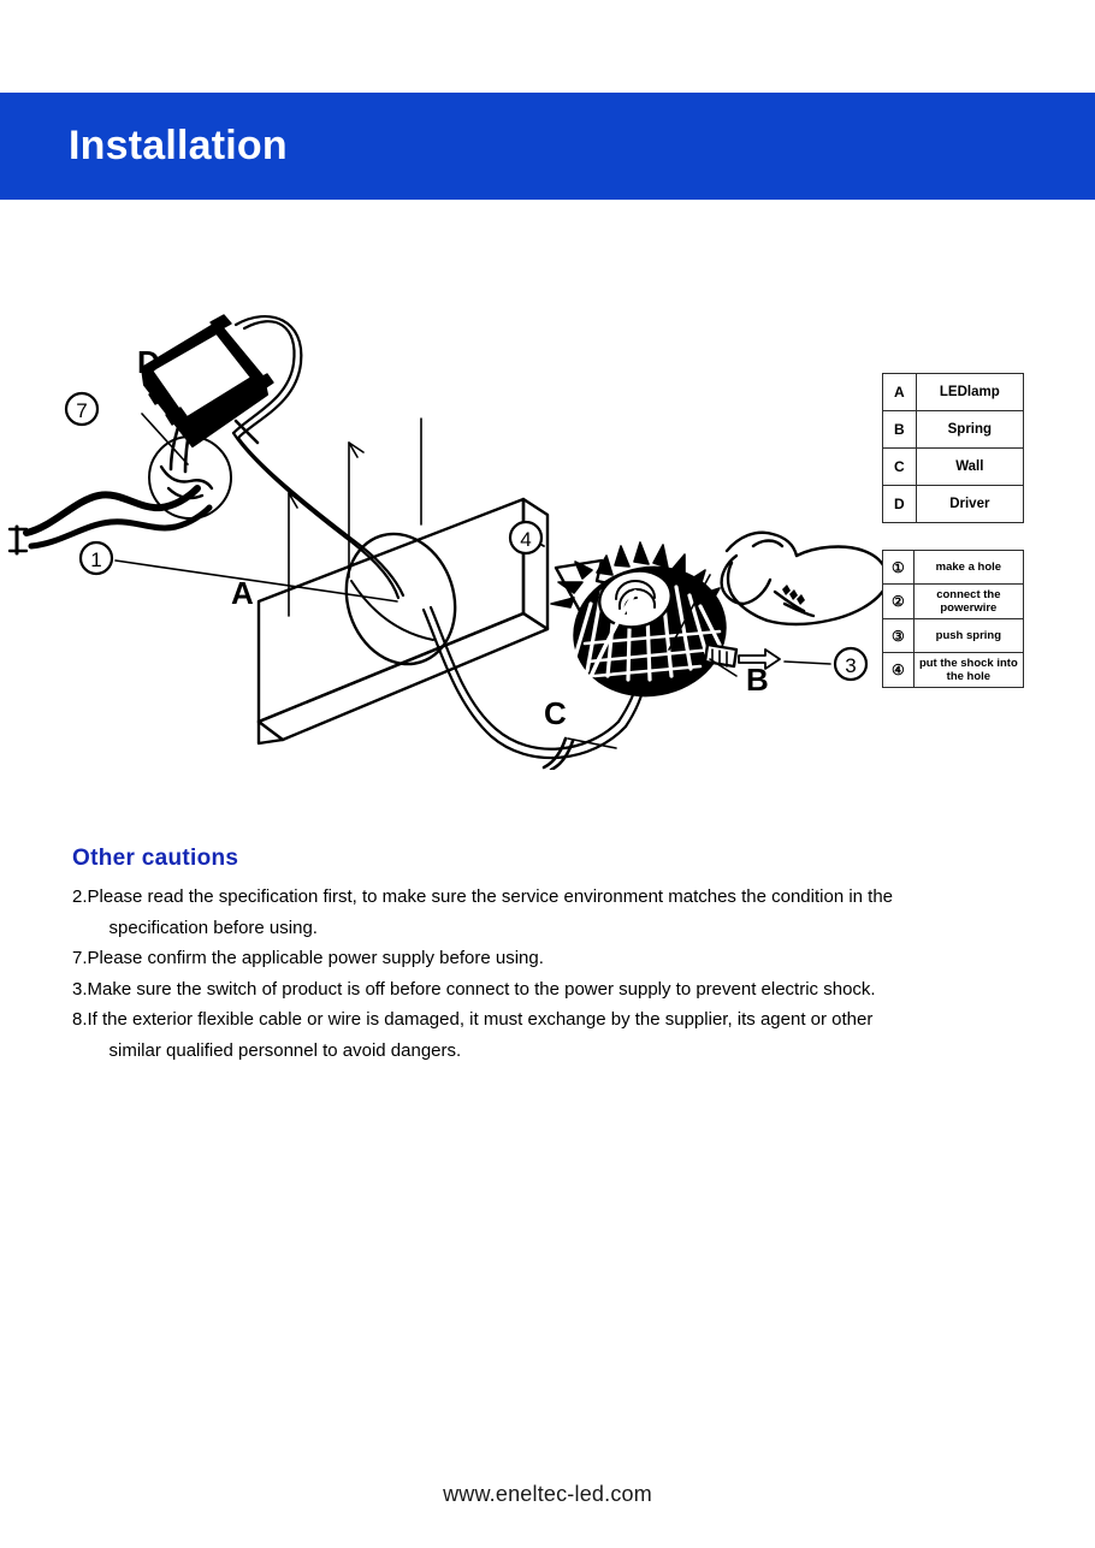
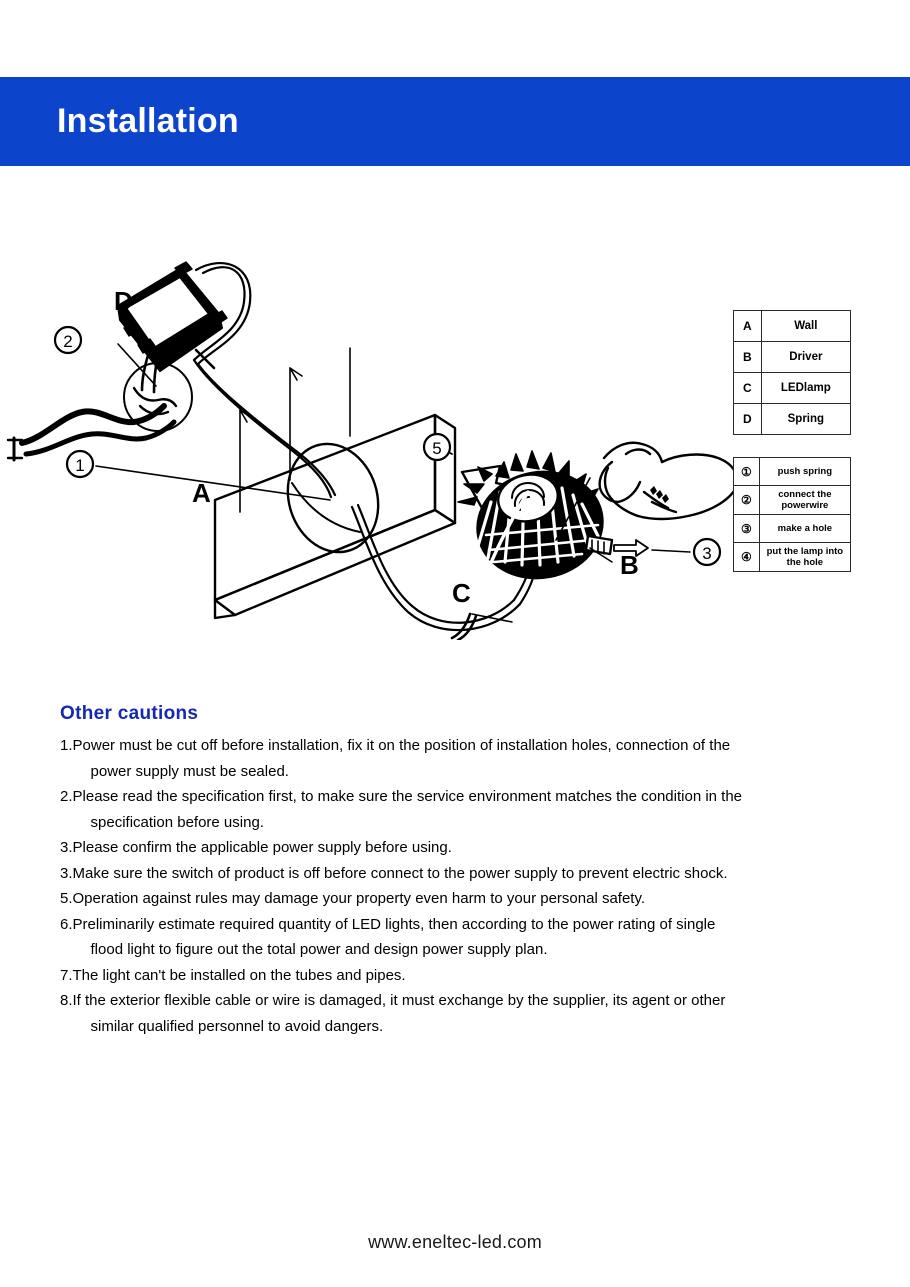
  Installation
  1
- 7
+ 2
  3
- 4
+ 5
  D
  A
  B
  C
- A	LEDlamp
+ A	Wall
- B	Spring
+ B	Driver
- C	Wall
+ C	LEDlamp
- D	Driver
+ D	Spring
- ①	make a hole
+ ①	push spring
  ②	connect the powerwire
- ③	push spring
+ ③	make a hole
- ④	put the shock into the hole
+ ④	put the lamp into the hole
  Other cautions
+ 1.Power must be cut off before installation, fix it on the position of installation holes, connection of the
+ power supply must be sealed.
  2.Please read the specification first, to make sure the service environment matches the condition in the
  specification before using.
- 7.Please confirm the applicable power supply before using.
+ 3.Please confirm the applicable power supply before using.
  3.Make sure the switch of product is off before connect to the power supply to prevent electric shock.
+ 5.Operation against rules may damage your property even harm to your personal safety.
+ 6.Preliminarily estimate required quantity of LED lights, then according to the power rating of single
+ flood light to figure out the total power and design power supply plan.
+ 7.The light can't be installed on the tubes and pipes.
  8.If the exterior flexible cable or wire is damaged, it must exchange by the supplier, its agent or other
  similar qualified personnel to avoid dangers.
  www.eneltec-led.com
